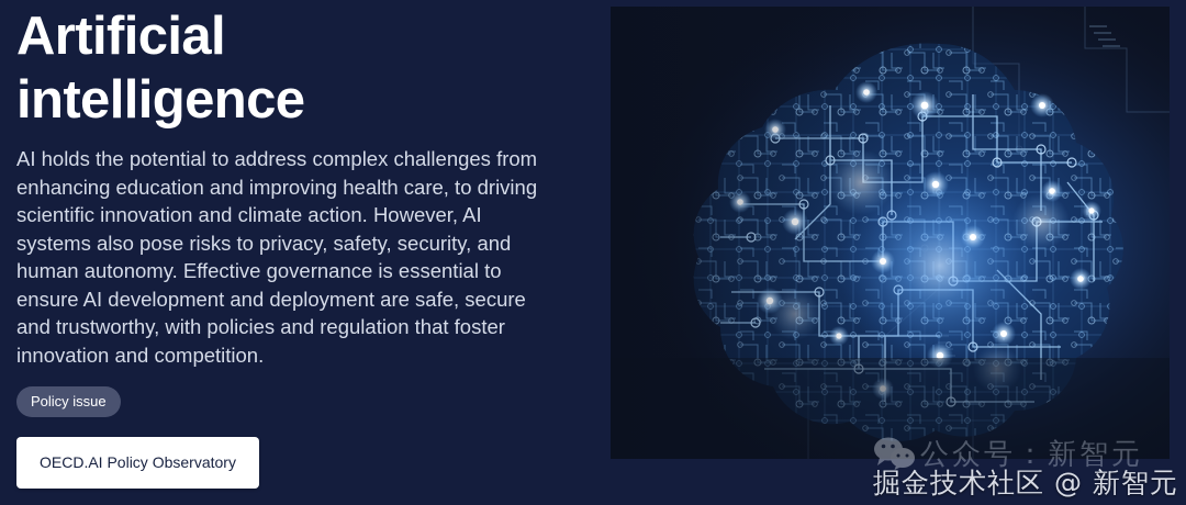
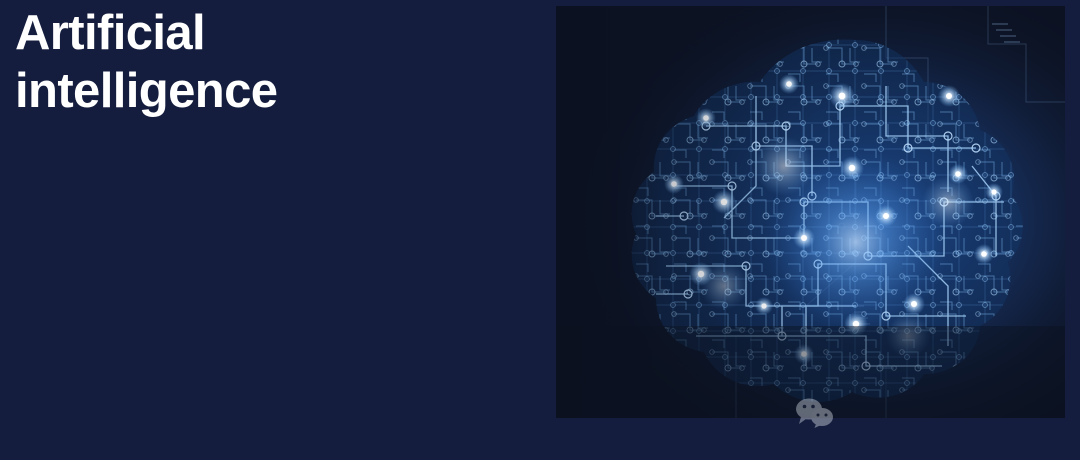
  Artificial intelligence
- AI holds the potential to address complex challenges from enhancing education and improving health care, to driving scientific innovation and climate action. However, AI systems also pose risks to privacy, safety, security, and human autonomy. Effective governance is essential to ensure AI development and deployment are safe, secure and trustworthy, with policies and regulation that foster innovation and competition.
- Policy issue
- OECD.AI Policy Observatory
- 公众号：新智元
- 掘金技术社区 @ 新智元
